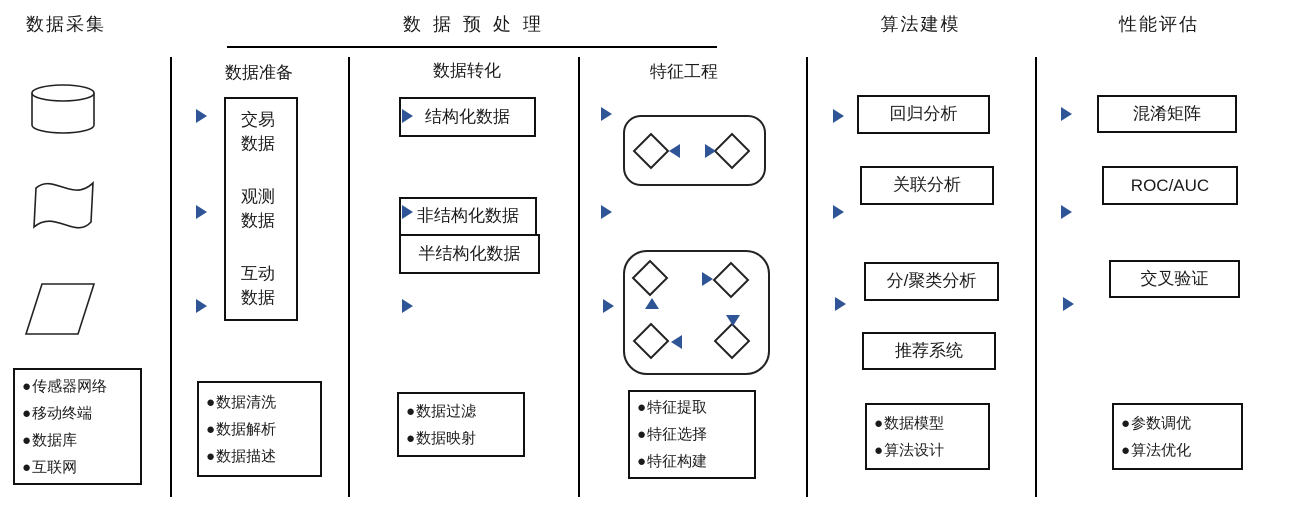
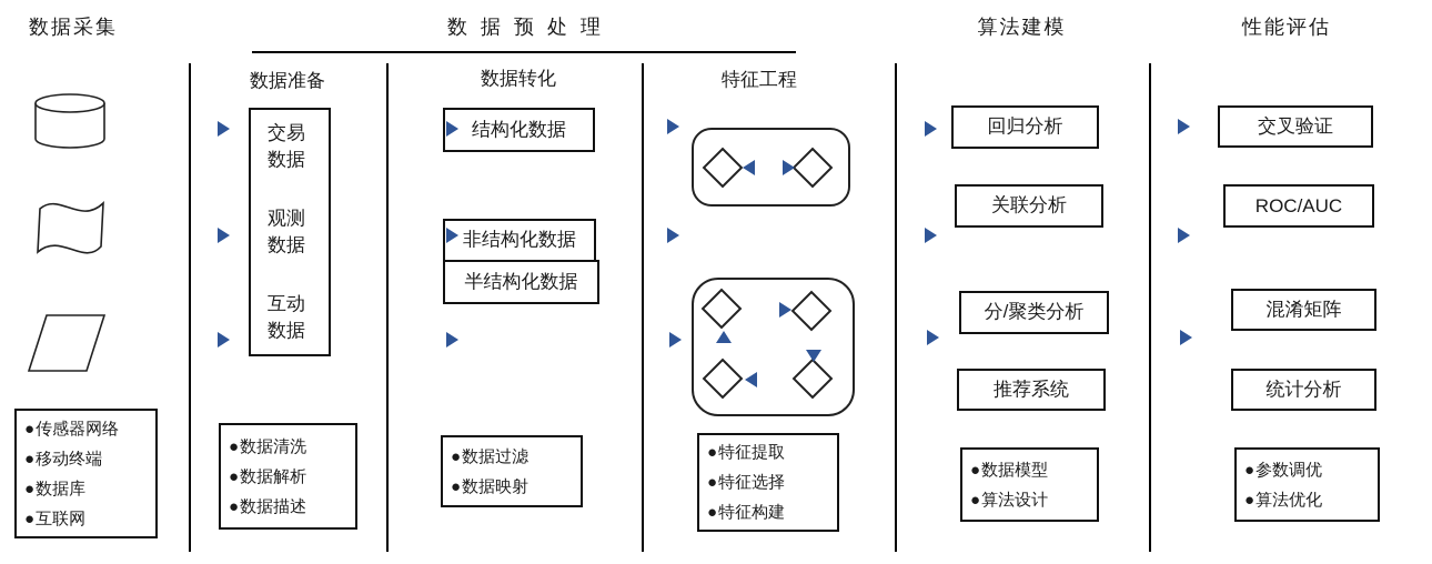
  数据采集
  数据预处理
  算法建模
  性能评估
  数据准备
  数据转化
  特征工程
  交易数据
  观测数据
  互动数据
  结构化数据
  非结构化数据
  半结构化数据
  回归分析
  关联分析
  分/聚类分析
  推荐系统
- 混淆矩阵
+ 交叉验证
  ROC/AUC
- 交叉验证
+ 混淆矩阵
+ 统计分析
  ●传感器网络
  ●移动终端
  ●数据库
  ●互联网
  ●数据清洗
  ●数据解析
  ●数据描述
  ●数据过滤
  ●数据映射
  ●特征提取
  ●特征选择
  ●特征构建
  ●数据模型
  ●算法设计
  ●参数调优
  ●算法优化
